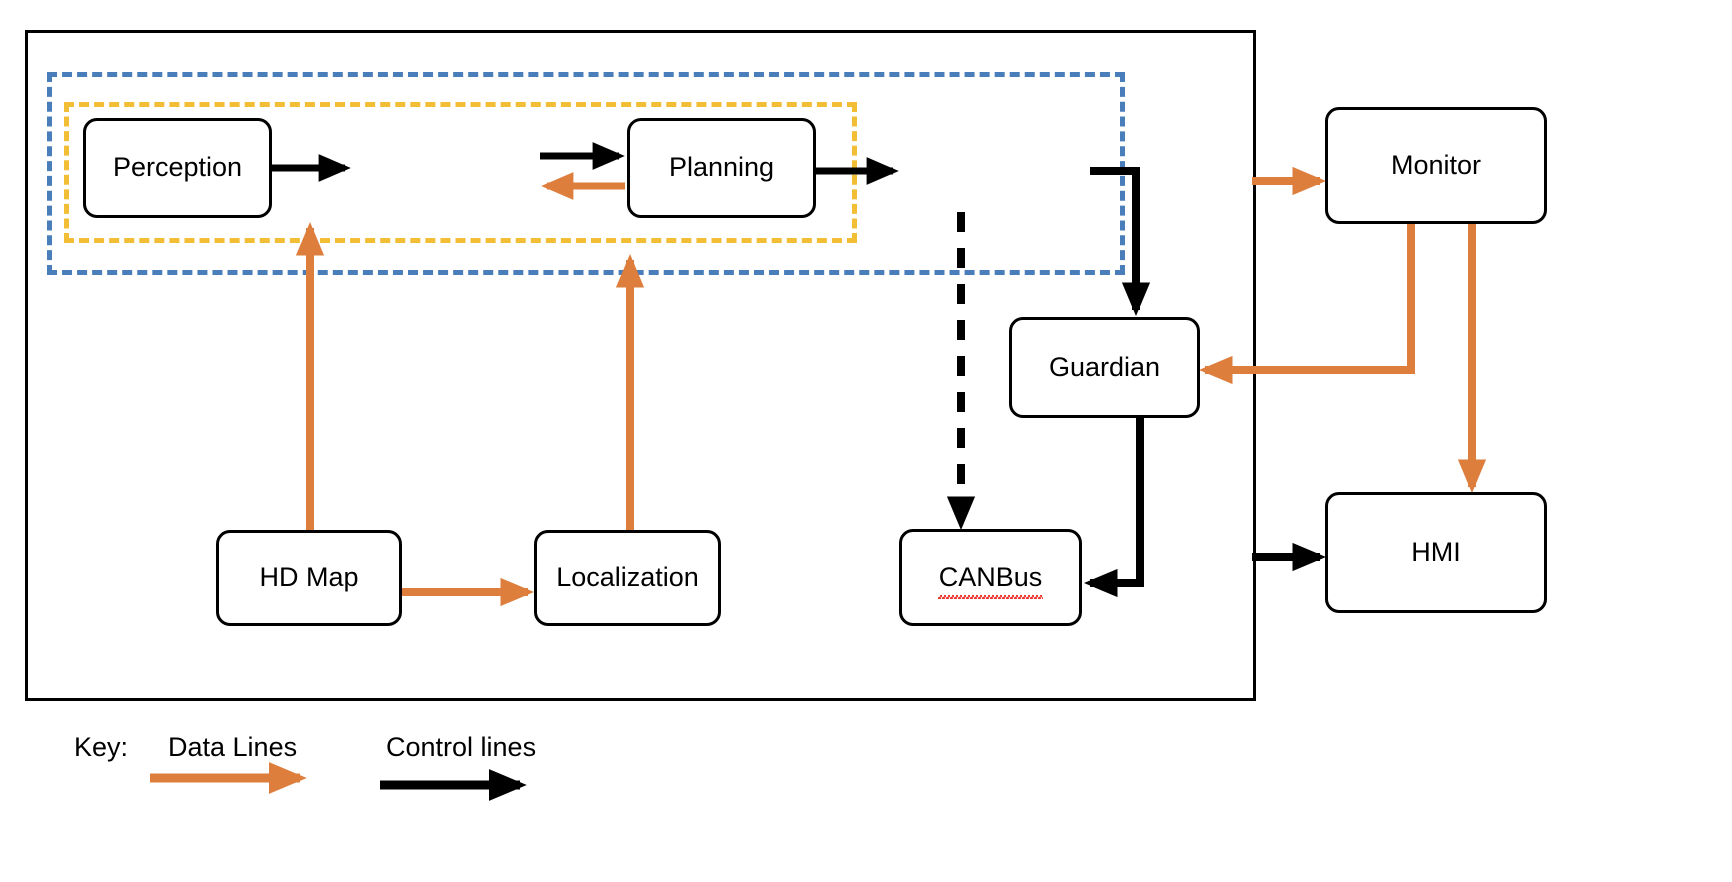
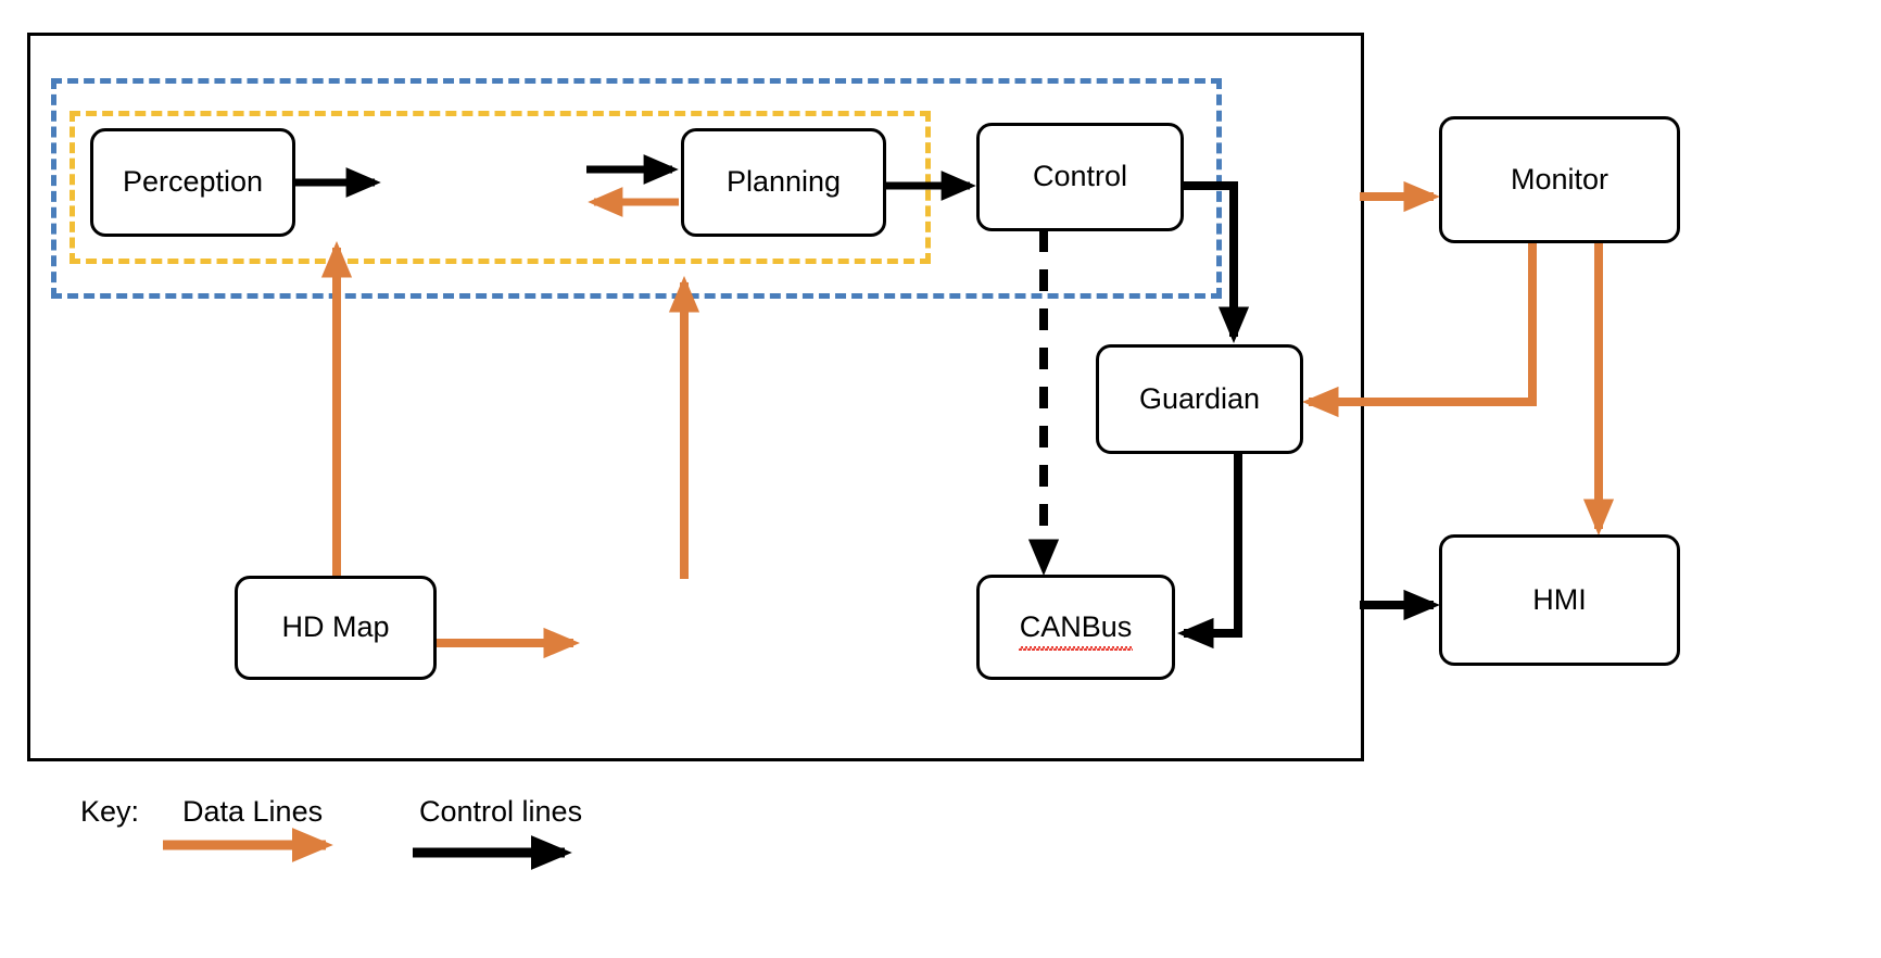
  Perception
  Planning
+ Control
  HD Map
- Localization
  CANBus
  Guardian
  Monitor
  HMI
  Key:
  Data Lines
  Control lines
